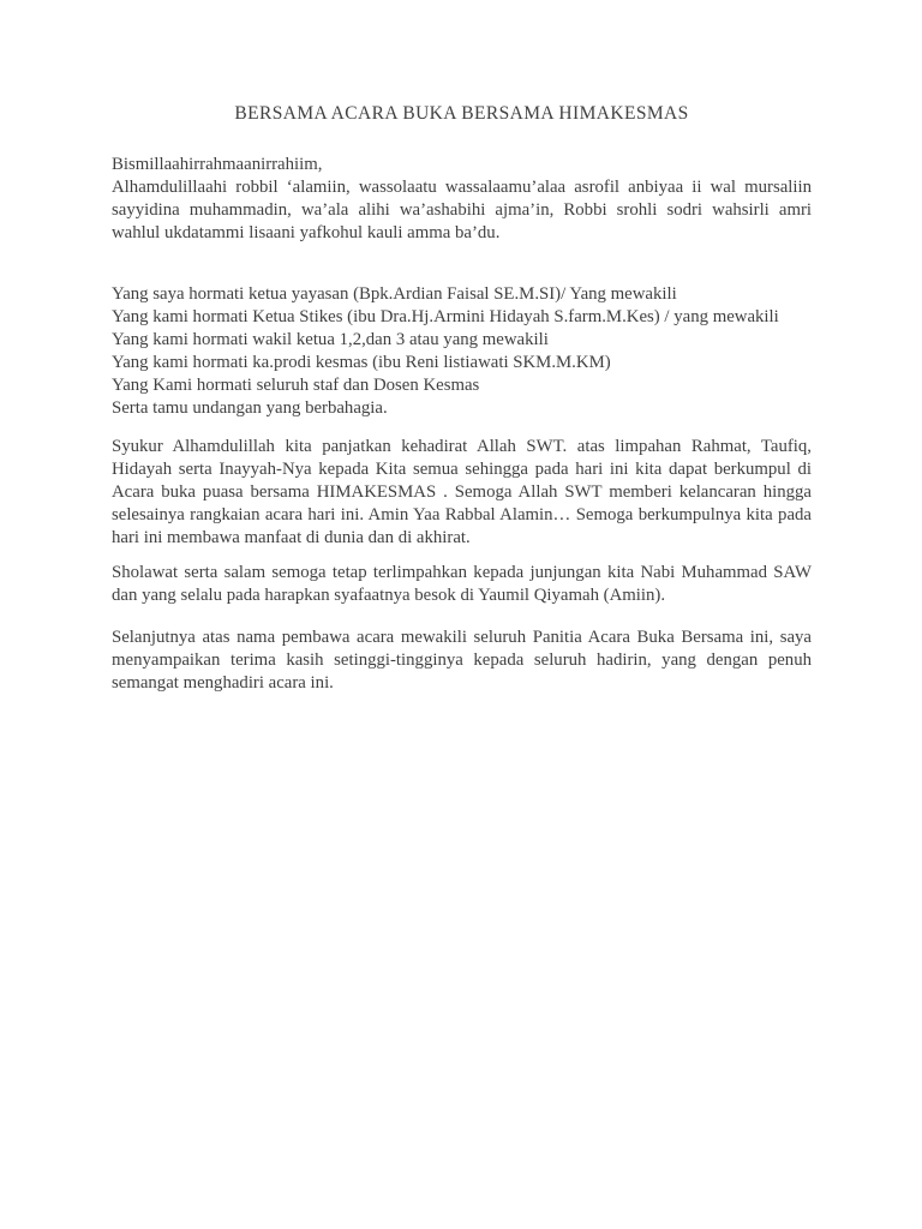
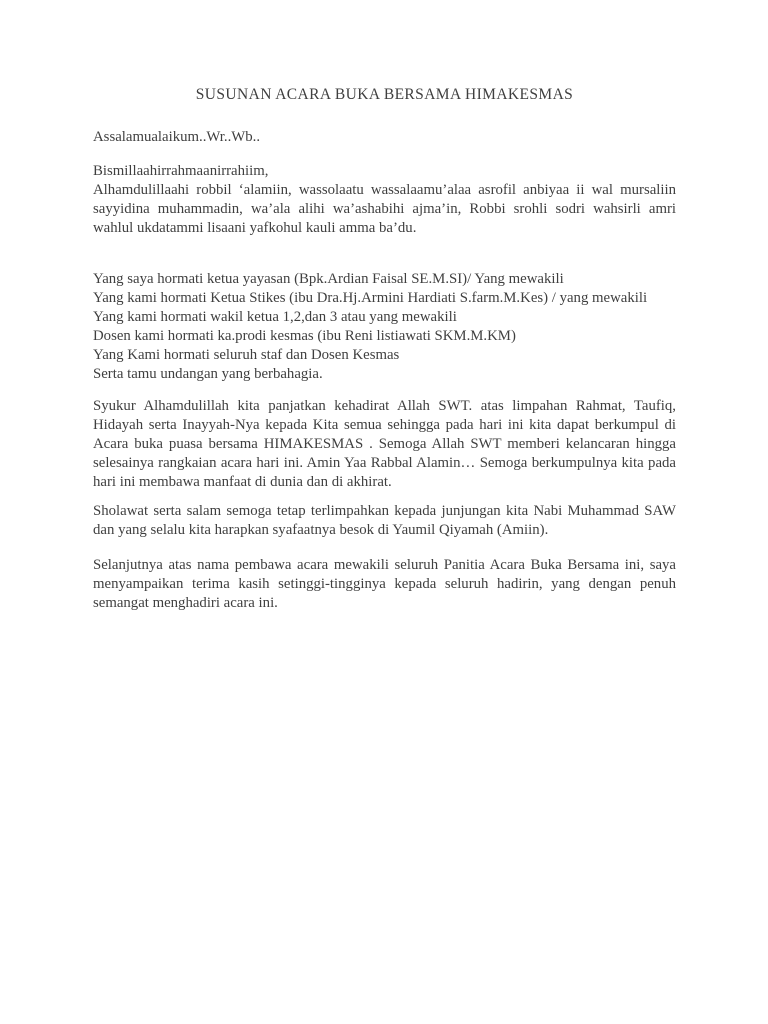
- BERSAMA ACARA BUKA BERSAMA HIMAKESMAS
+ SUSUNAN ACARA BUKA BERSAMA HIMAKESMAS
+ Assalamualaikum..Wr..Wb..
  Bismillaahirrahmaanirrahiim,
  Alhamdulillaahi robbil ‘alamiin, wassolaatu wassalaamu’alaa asrofil anbiyaa ii wal mursaliin sayyidina muhammadin, wa’ala alihi wa’ashabihi ajma’in, Robbi srohli sodri wahsirli amri wahlul ukdatammi lisaani yafkohul kauli amma ba’du.
  Yang saya hormati ketua yayasan (Bpk.Ardian Faisal SE.M.SI)/ Yang mewakili
- Yang kami hormati Ketua Stikes (ibu Dra.Hj.Armini Hidayah S.farm.M.Kes) / yang mewakili
+ Yang kami hormati Ketua Stikes (ibu Dra.Hj.Armini Hardiati S.farm.M.Kes) / yang mewakili
  Yang kami hormati wakil ketua 1,2,dan 3 atau yang mewakili
- Yang kami hormati ka.prodi kesmas (ibu Reni listiawati SKM.M.KM)
+ Dosen kami hormati ka.prodi kesmas (ibu Reni listiawati SKM.M.KM)
  Yang Kami hormati seluruh staf dan Dosen Kesmas
  Serta tamu undangan yang berbahagia.
  Syukur Alhamdulillah kita panjatkan kehadirat Allah SWT. atas limpahan Rahmat, Taufiq, Hidayah serta Inayyah-Nya kepada Kita semua sehingga pada hari ini kita dapat berkumpul di Acara buka puasa bersama HIMAKESMAS . Semoga Allah SWT memberi kelancaran hingga selesainya rangkaian acara hari ini. Amin Yaa Rabbal Alamin… Semoga berkumpulnya kita pada hari ini membawa manfaat di dunia dan di akhirat.
- Sholawat serta salam semoga tetap terlimpahkan kepada junjungan kita Nabi Muhammad SAW dan yang selalu pada harapkan syafaatnya besok di Yaumil Qiyamah (Amiin).
+ Sholawat serta salam semoga tetap terlimpahkan kepada junjungan kita Nabi Muhammad SAW dan yang selalu kita harapkan syafaatnya besok di Yaumil Qiyamah (Amiin).
  Selanjutnya atas nama pembawa acara mewakili seluruh Panitia Acara Buka Bersama ini, saya menyampaikan terima kasih setinggi-tingginya kepada seluruh hadirin, yang dengan penuh semangat menghadiri acara ini.
